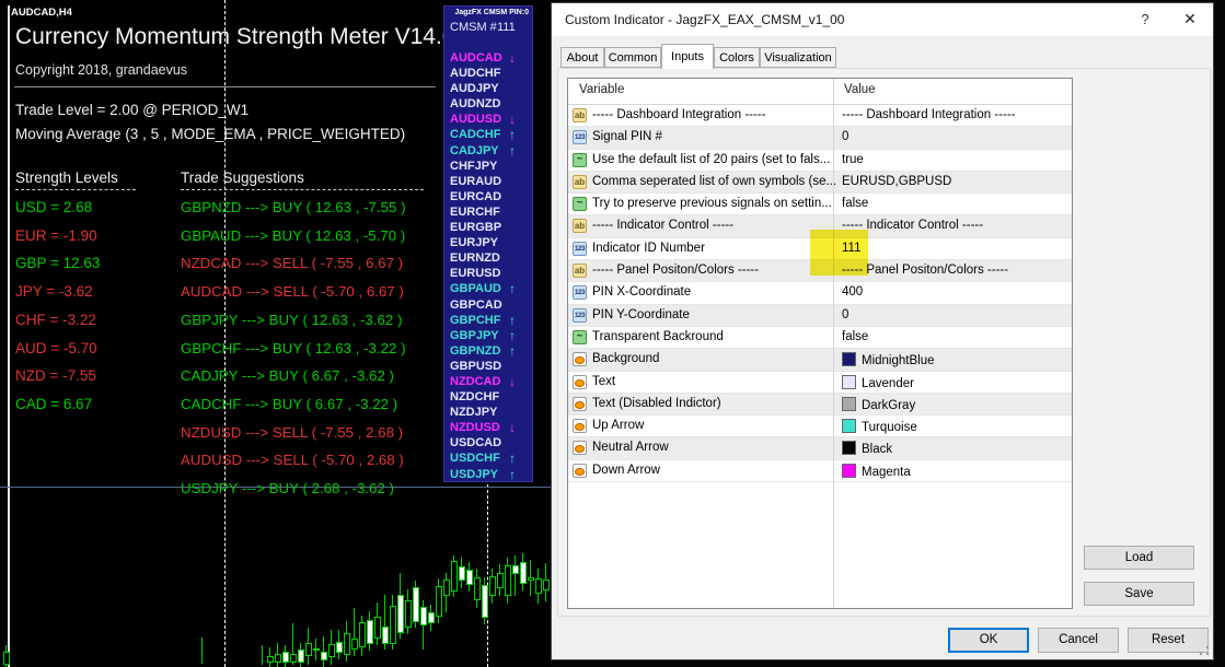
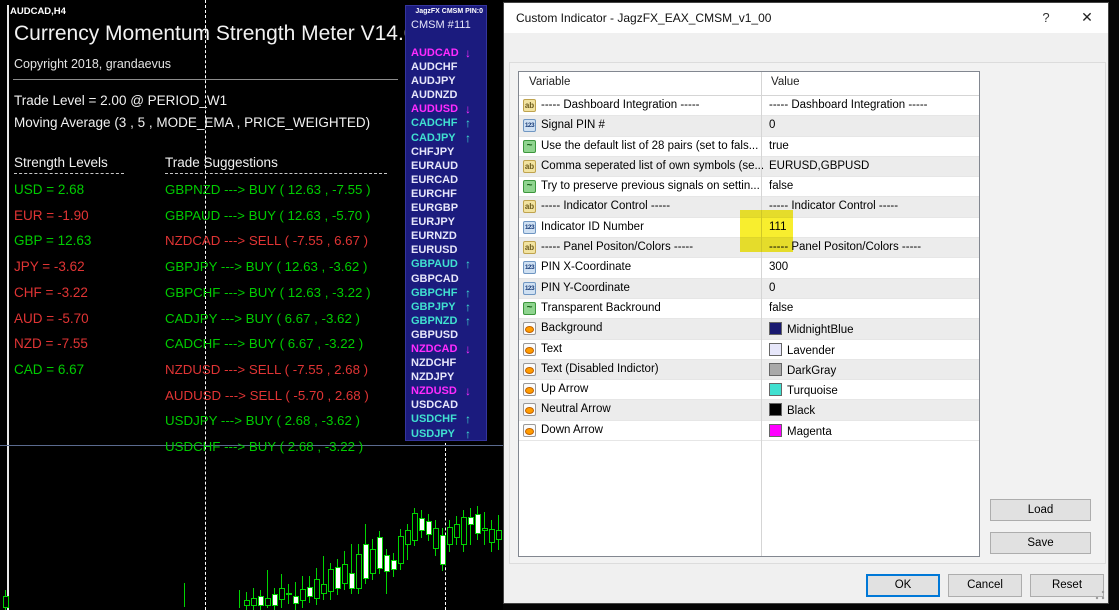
  AUDCAD,H4
  Currency Momentum Strength Meter V14.
  Copyright 2018, grandaevus
  Trade Level = 2.00 @ PERIOD_W1
  Moving Average (3 , 5 , MODE_EMA , PRICE_WEIGHTED)
  Strength Levels
  Trade Suggestions
  USD = 2.68
  EUR = -1.90
  GBP = 12.63
  JPY = -3.62
  CHF = -3.22
  AUD = -5.70
  NZD = -7.55
  CAD = 6.67
  GBPNZD ---> BUY ( 12.63 , -7.55 )
  GBPAUD ---> BUY ( 12.63 , -5.70 )
  NZDCAD ---> SELL ( -7.55 , 6.67 )
- AUDCAD ---> SELL ( -5.70 , 6.67 )
  GBPJPY ---> BUY ( 12.63 , -3.62 )
  GBPCHF ---> BUY ( 12.63 , -3.22 )
  CADJPY ---> BUY ( 6.67 , -3.62 )
  CADCHF ---> BUY ( 6.67 , -3.22 )
  NZDUSD ---> SELL ( -7.55 , 2.68 )
  AUDUSD ---> SELL ( -5.70 , 2.68 )
  USDJPY ---> BUY ( 2.68 , -3.62 )
+ USDCHF ---> BUY ( 2.68 , -3.22 )
  CMSM #
  111
  AUDCAD
  ↓
  AUDCHF
  AUDJPY
  AUDNZD
  AUDUSD
  ↓
  CADCHF
  ↑
  CADJPY
  ↑
  CHFJPY
  EURAUD
  EURCAD
  EURCHF
  EURGBP
  EURJPY
  EURNZD
  EURUSD
  GBPAUD
  ↑
  GBPCAD
  GBPCHF
  ↑
  GBPJPY
  ↑
  GBPNZD
  ↑
  GBPUSD
  NZDCAD
  ↓
  NZDCHF
  NZDJPY
  NZDUSD
  ↓
  USDCAD
  USDCHF
  ↑
  USDJPY
  ↑
  Custom Indicator - JagzFX_EAX_CMSM_v1_00
  ?
  ✕
- About
- Common
- Inputs
- Colors
- Visualization
  Variable
  Value
  ab
  ----- Dashboard Integration -----
  ----- Dashboard Integration -----
  Signal PIN #
  0
  ~
- Use the default list of 20 pairs (set to fals...
+ Use the default list of 28 pairs (set to fals...
  true
  ab
  Comma seperated list of own symbols (se...
  EURUSD,GBPUSD
  ~
  Try to preserve previous signals on settin...
  false
  ab
  ----- Indicator Control -----
  ----- Indicator Control -----
  Indicator ID Number
  ab
  ----- Panel Positon/Colors -----
  Panel Positon/Colors -----
  PIN X-Coordinate
- 400
+ 300
  PIN Y-Coordinate
  0
  ~
  Transparent Backround
  false
  Background
  MidnightBlue
  Text
  Lavender
  Text (Disabled Indictor)
  DarkGray
  Up Arrow
  Turquoise
  Neutral Arrow
  Black
  Down Arrow
  Magenta
  Load
  Save
  OK
  Cancel
  Reset
